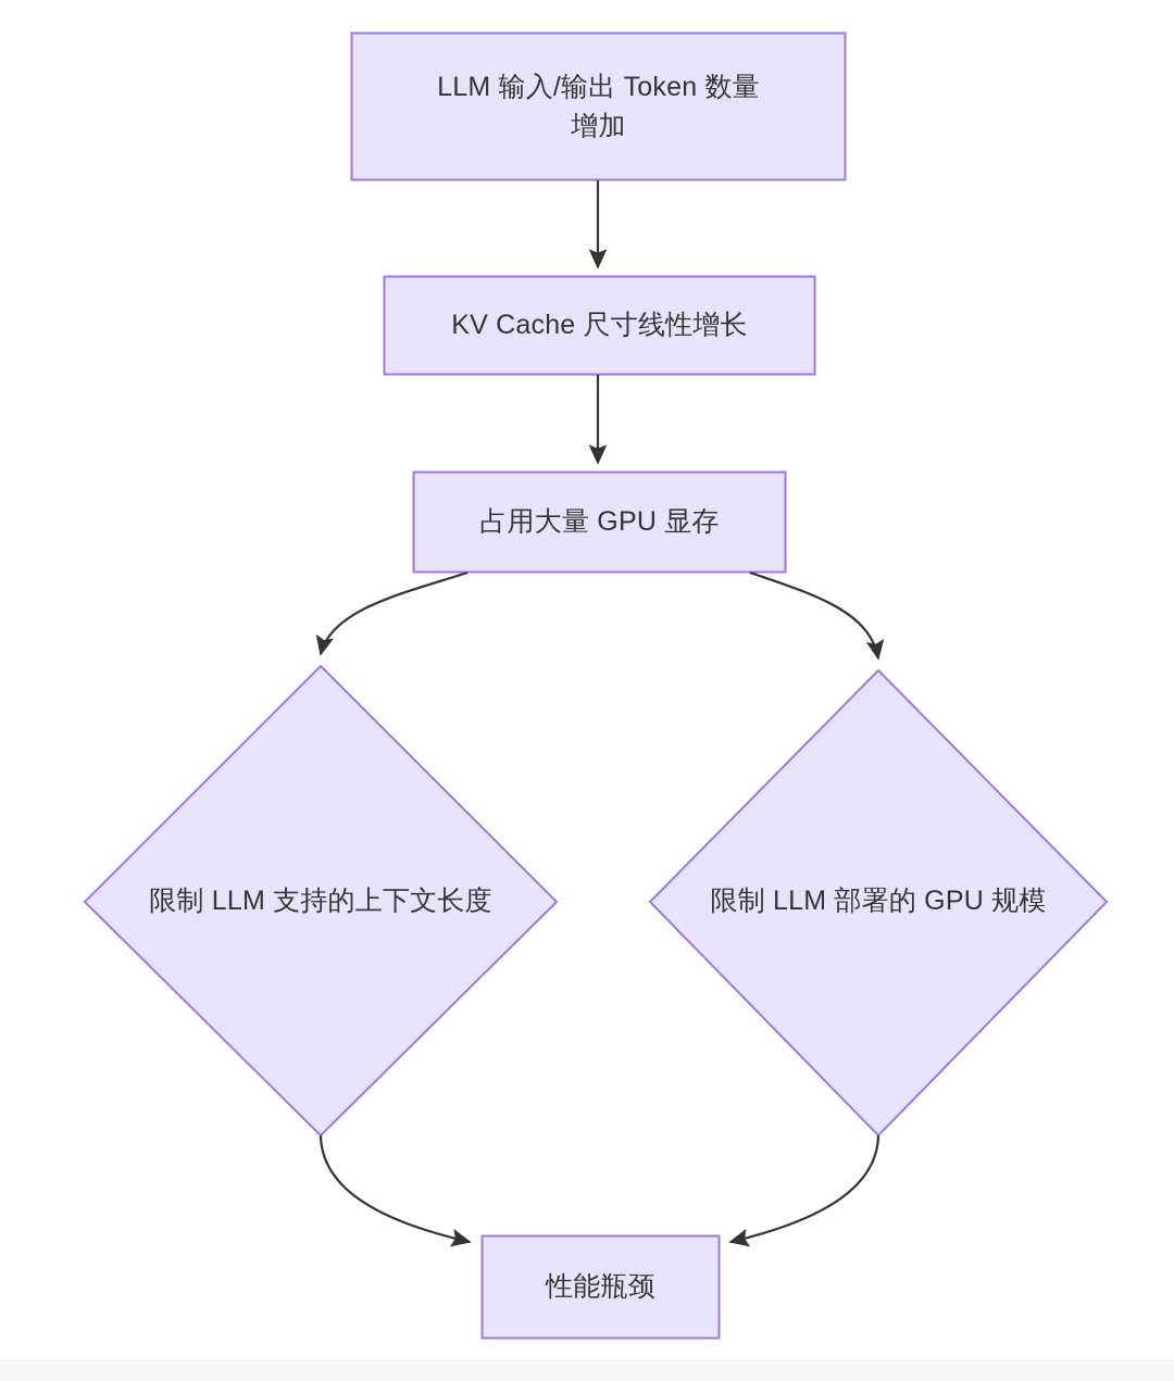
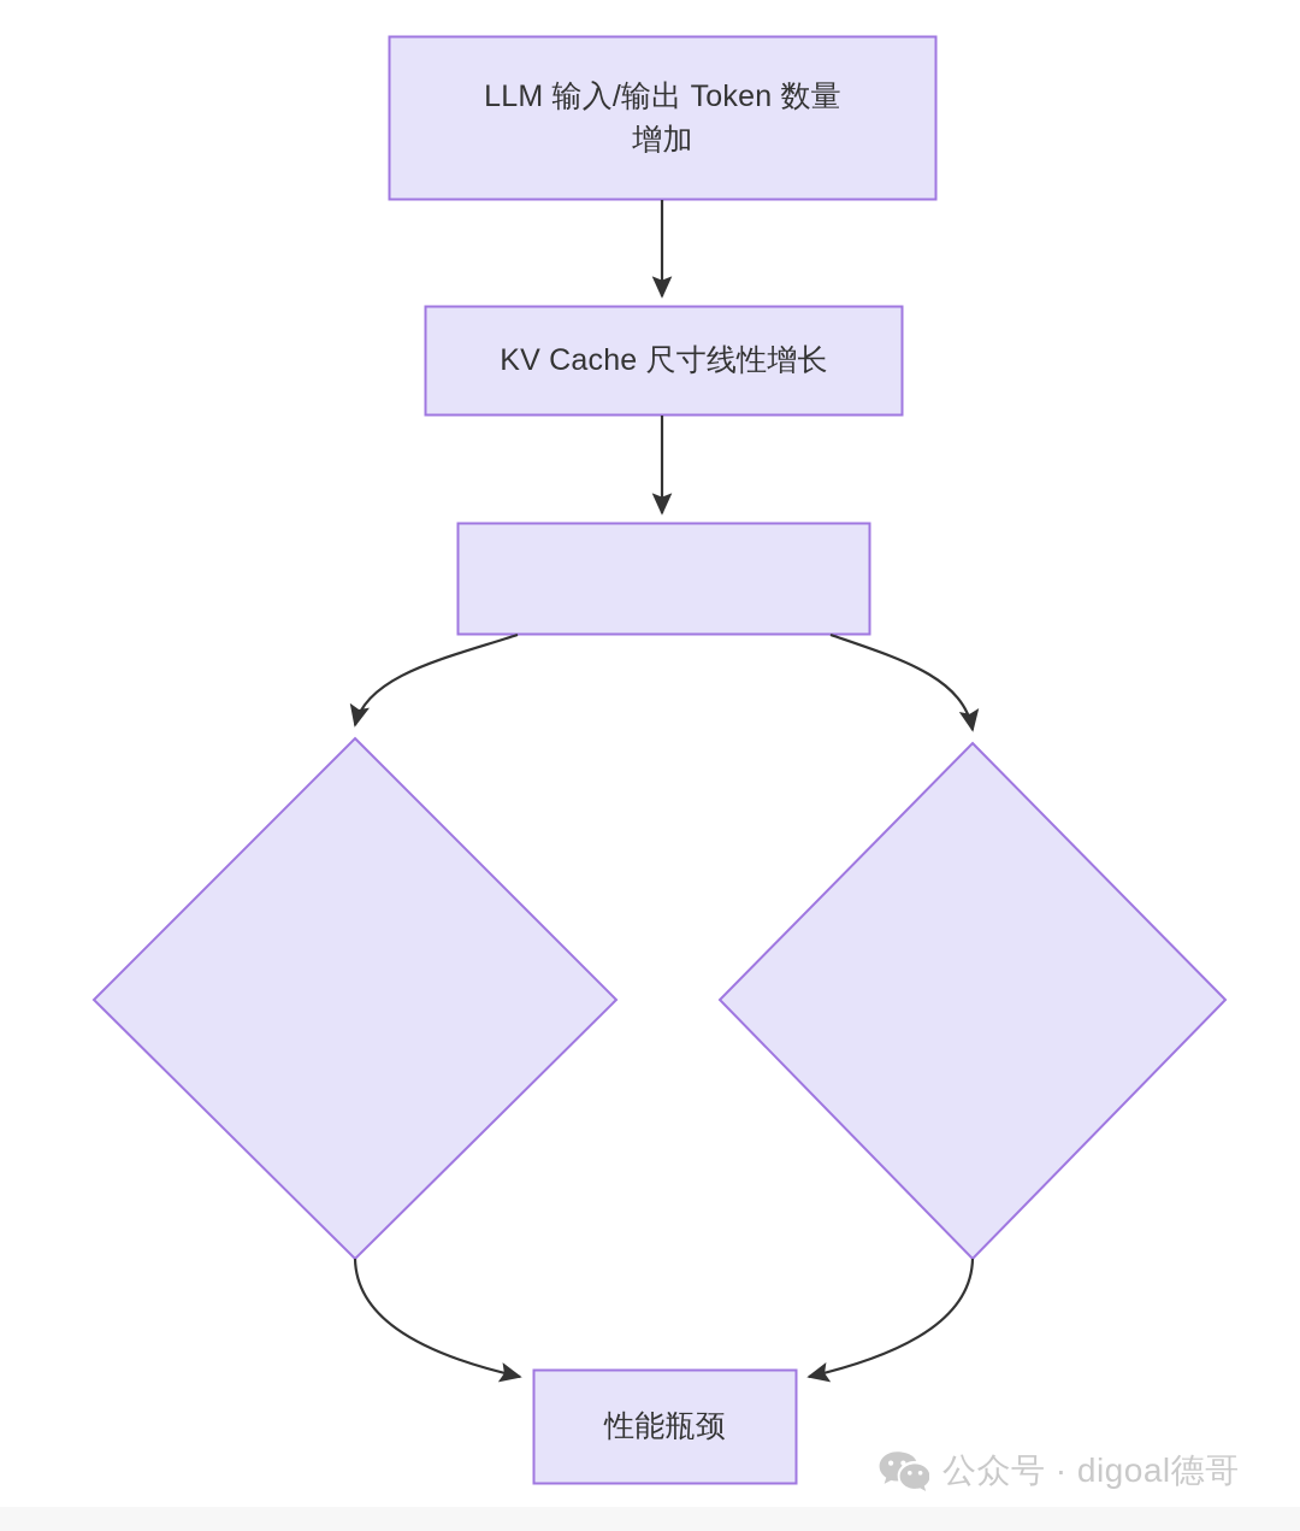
  LLM 输入/输出 Token 数量
  增加
  KV Cache 尺寸线性增长
- 占用大量 GPU 显存
- 限制 LLM 支持的上下文长度
- 限制 LLM 部署的 GPU 规模
  性能瓶颈
+ 公众号 · digoal德哥
